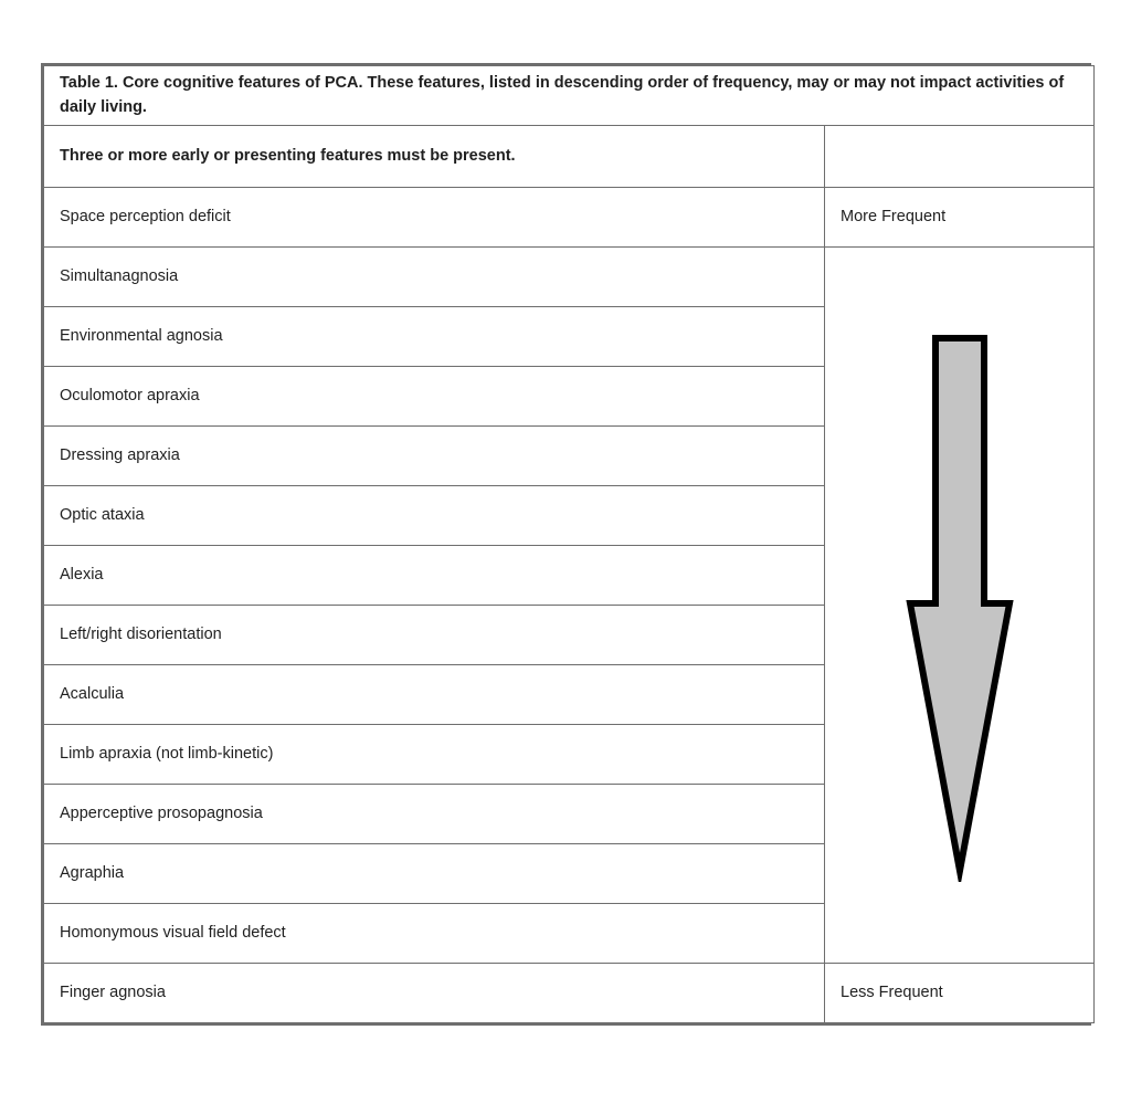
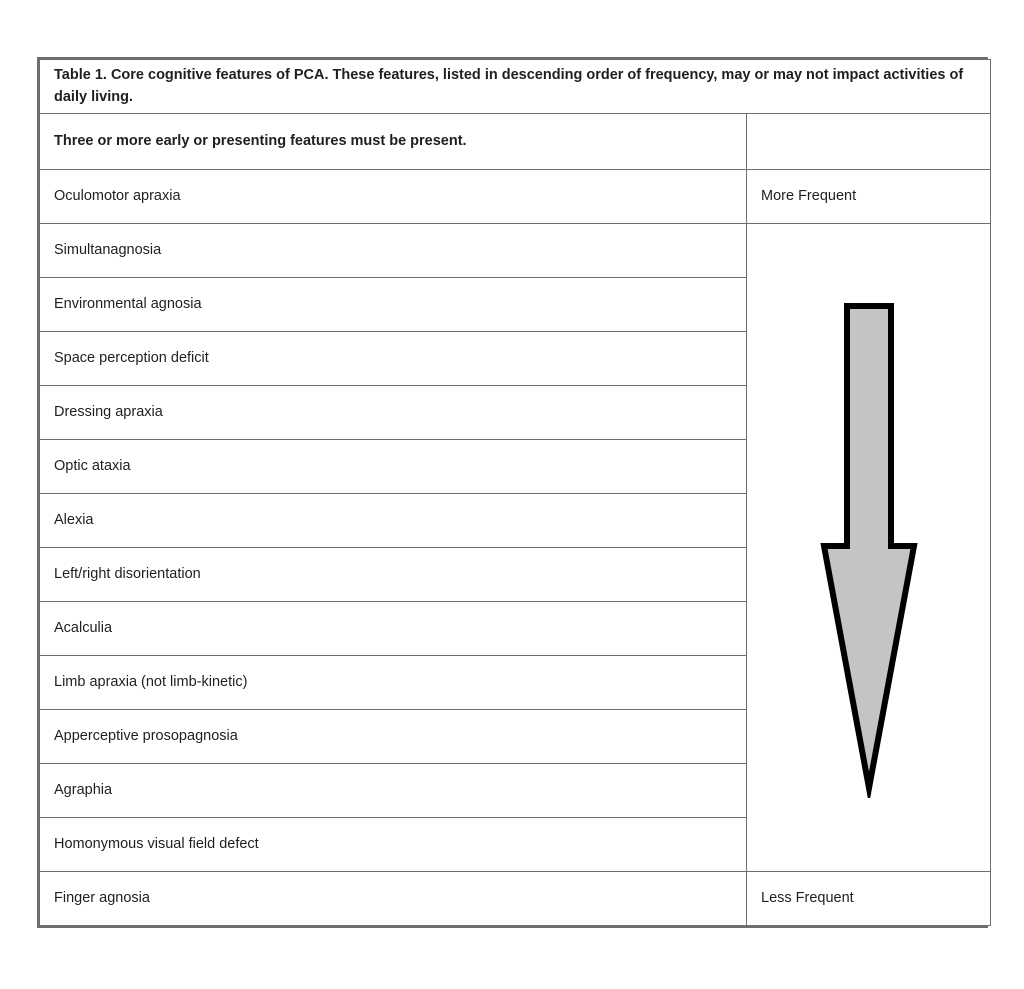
  Table 1. Core cognitive features of PCA. These features, listed in descending order of frequency, may or may not impact activities of daily living.
  Three or more early or presenting features must be present.
- Space perception deficit	More Frequent
+ Oculomotor apraxia	More Frequent
  Simultanagnosia
  Environmental agnosia
- Oculomotor apraxia
+ Space perception deficit
  Dressing apraxia
  Optic ataxia
  Alexia
  Left/right disorientation
  Acalculia
  Limb apraxia (not limb-kinetic)
  Apperceptive prosopagnosia
  Agraphia
  Homonymous visual field defect
  Finger agnosia	Less Frequent
